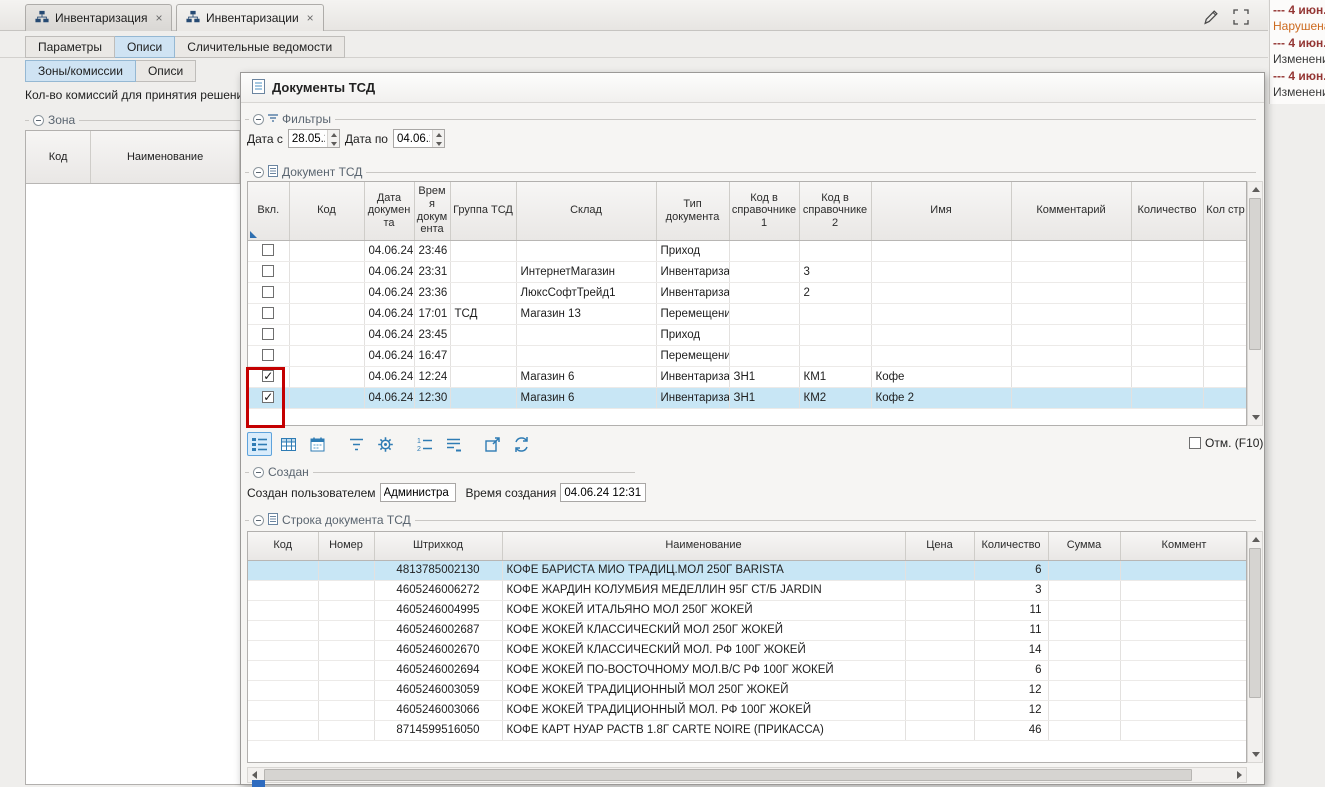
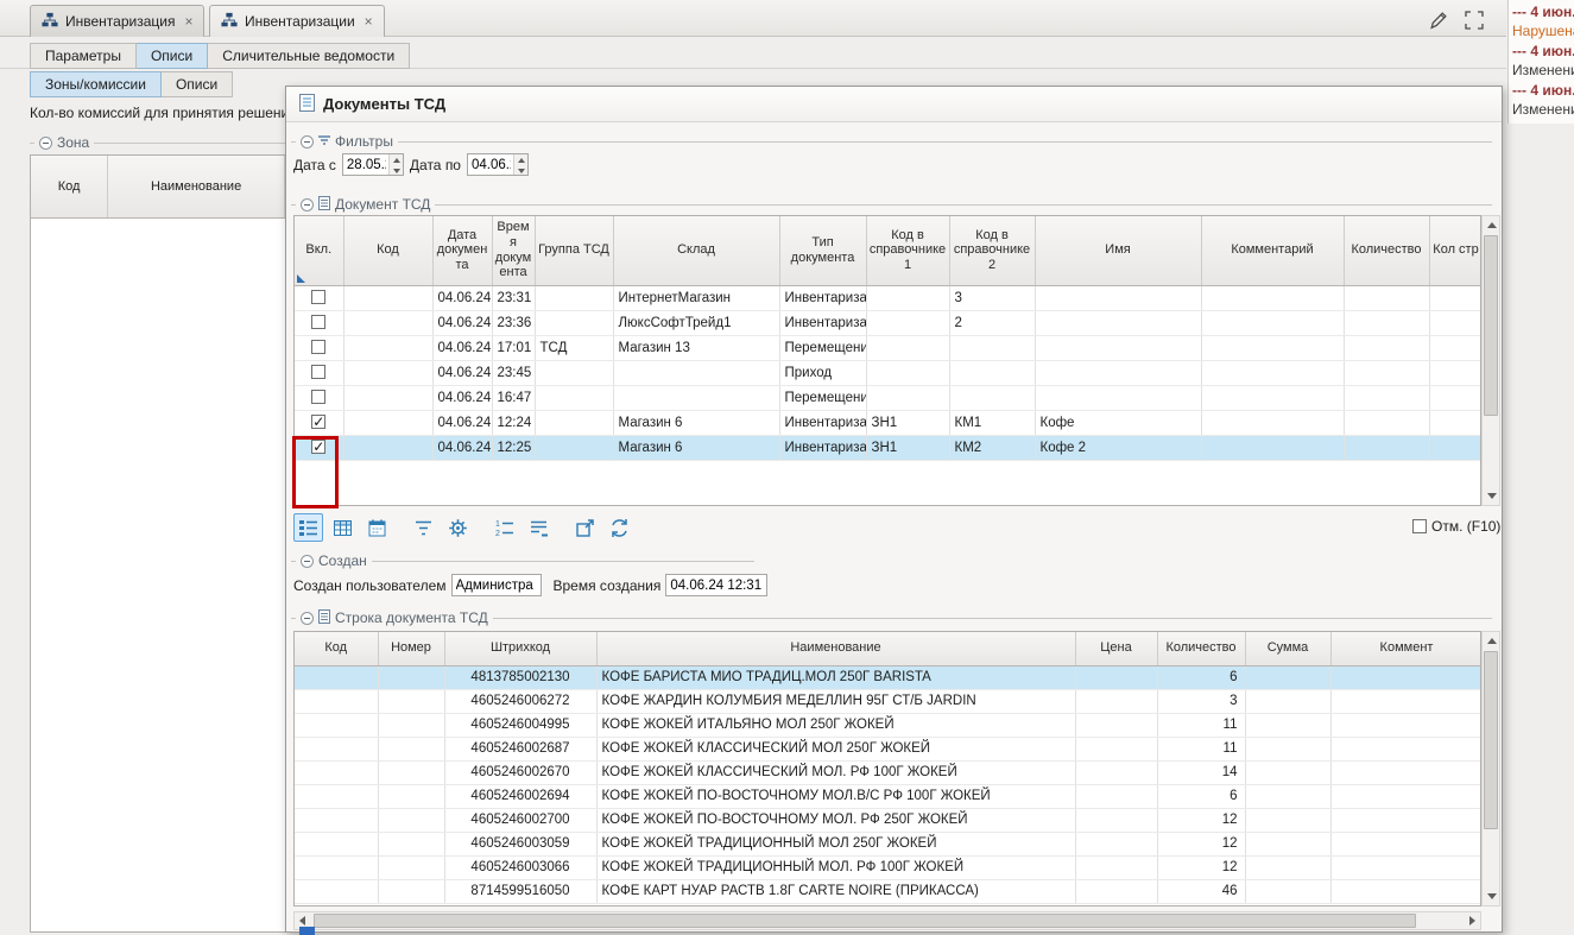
  Инвентаризация
  ×
  Инвентаризации
  ×
  --- 4 июн
  Нарушен
  --- 4 июн
  Изменен
  --- 4 июн
  Изменен
  Параметры
  Описи
  Сличительные ведомости
  Зоны/комиссии
  Описи
  Кол-во комиссий для принятия решен
  Зона
  Код
  Наименование
  Документы ТСД
  Фильтры
  Дата с
  28.05.
  Дата по
  04.06.
  Документ ТСД
  Вкл.	Код	Дата документа	Время документа	Группа ТСД	Склад	Тип документа	Код в справочнике 1	Код в справочнике 2	Имя	Комментарий	Количество	Кол стр
- 		04.06.24	23:46			Приход
  		04.06.24	23:31		ИнтернетМагазин	Инвентариза		3
  		04.06.24	23:36		ЛюксСофтТрейд1	Инвентариза		2
  		04.06.24	17:01	ТСД	Магазин 13	Перемещени
  		04.06.24	23:45			Приход
  		04.06.24	16:47			Перемещени
  		04.06.24	12:24		Магазин 6	Инвентариза	ЗН1	КМ1	Кофе
- 		04.06.24	12:30		Магазин 6	Инвентариза	ЗН1	КМ2	Кофе 2
+ 		04.06.24	12:25		Магазин 6	Инвентариза	ЗН1	КМ2	Кофе 2
  Отм. (F10)
  Создан
  Создан пользователем
  Администра
  Время создания
  04.06.24 12:31
  Строка документа ТСД
  Код	Номер	Штрихкод	Наименование	Цена	Количество	Сумма	Коммент
  		4813785002130	КОФЕ БАРИСТА МИО ТРАДИЦ.МОЛ 250Г BARISTA		6
  		4605246006272	КОФЕ ЖАРДИН КОЛУМБИЯ МЕДЕЛЛИН 95Г СТ/Б JARDIN		3
  		4605246004995	КОФЕ ЖОКЕЙ ИТАЛЬЯНО МОЛ 250Г ЖОКЕЙ		11
  		4605246002687	КОФЕ ЖОКЕЙ КЛАССИЧЕСКИЙ МОЛ 250Г ЖОКЕЙ		11
  		4605246002670	КОФЕ ЖОКЕЙ КЛАССИЧЕСКИЙ МОЛ. РФ 100Г ЖОКЕЙ		14
  		4605246002694	КОФЕ ЖОКЕЙ ПО-ВОСТОЧНОМУ МОЛ.В/С РФ 100Г ЖОКЕЙ		6
+ 		4605246002700	КОФЕ ЖОКЕЙ ПО-ВОСТОЧНОМУ МОЛ. РФ 250Г ЖОКЕЙ		12
  		4605246003059	КОФЕ ЖОКЕЙ ТРАДИЦИОННЫЙ МОЛ 250Г ЖОКЕЙ		12
  		4605246003066	КОФЕ ЖОКЕЙ ТРАДИЦИОННЫЙ МОЛ. РФ 100Г ЖОКЕЙ		12
  		8714599516050	КОФЕ КАРТ НУАР РАСТВ 1.8Г CARTE NOIRE (ПРИКАССА)		46
